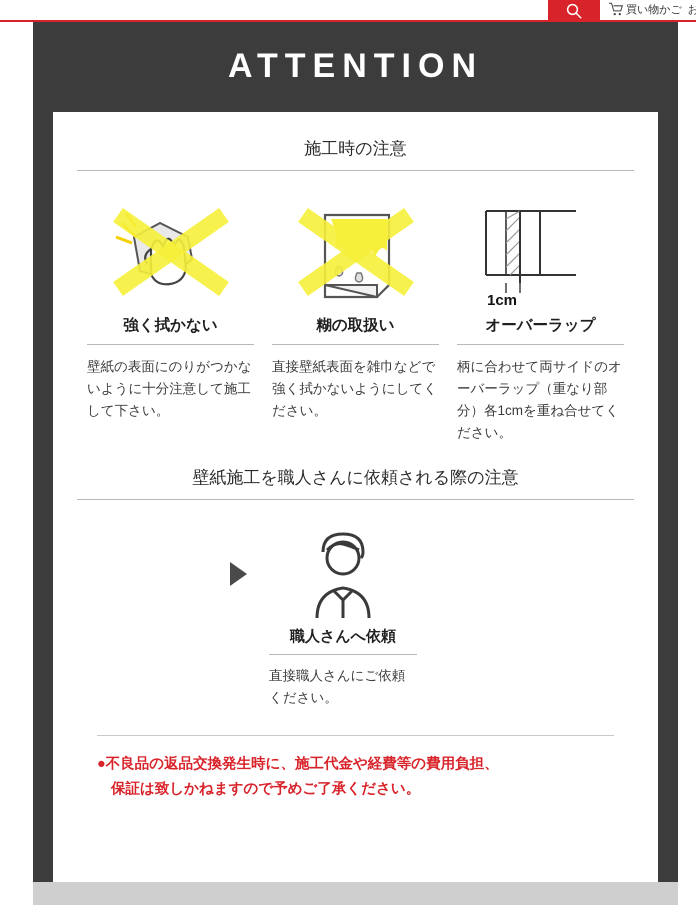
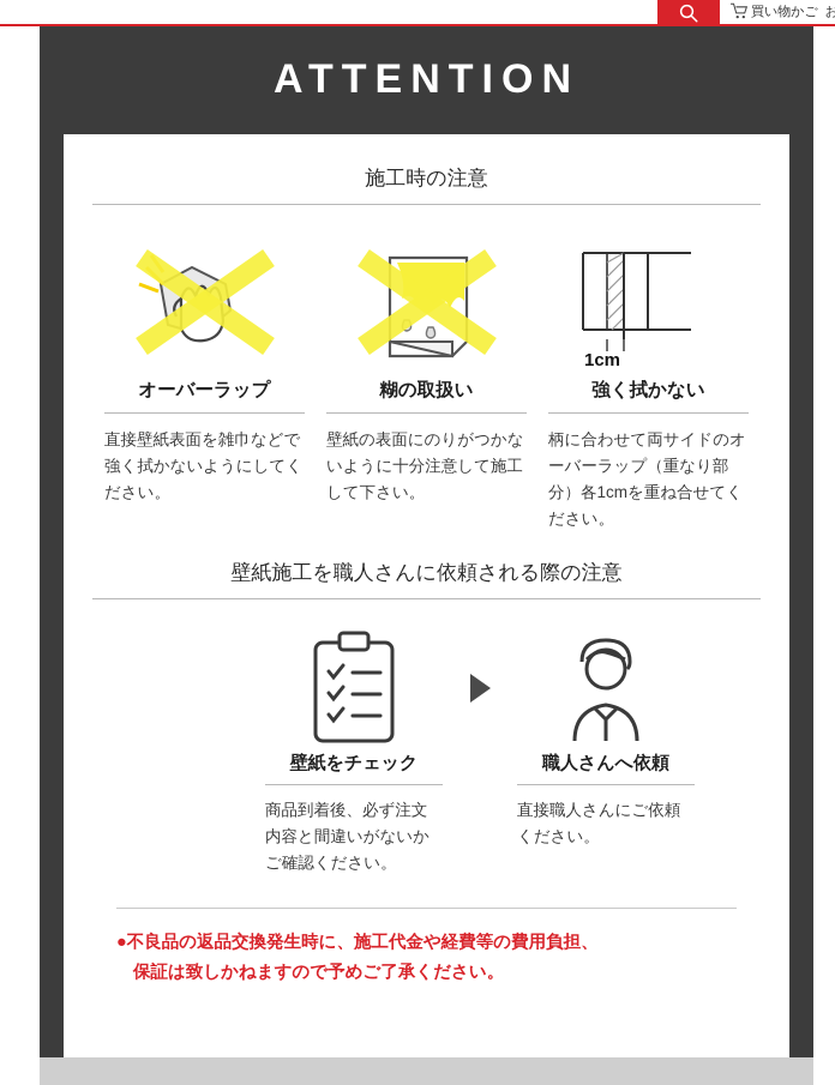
  買い物かご
  ATTENTION
  施工時の注意
- 強く拭かない
+ オーバーラップ
- 壁紙の表面にのりがつかないように十分注意して施工して下さい。
+ 直接壁紙表面を雑巾などで強く拭かないようにしてください。
  糊の取扱い
- 直接壁紙表面を雑巾などで強く拭かないようにしてください。
+ 壁紙の表面にのりがつかないように十分注意して施工して下さい。
  1cm
- オーバーラップ
+ 強く拭かない
  柄に合わせて両サイドのオーバーラップ（重なり部分）各1cmを重ね合せてください。
  壁紙施工を職人さんに依頼される際の注意
+ 壁紙をチェック
+ 商品到着後、必ず注文内容と間違いがないかご確認ください。
  職人さんへ依頼
  直接職人さんにご依頼ください。
  ●不良品の返品交換発生時に、施工代金や経費等の費用負担、
  保証は致しかねますので予めご了承ください。
